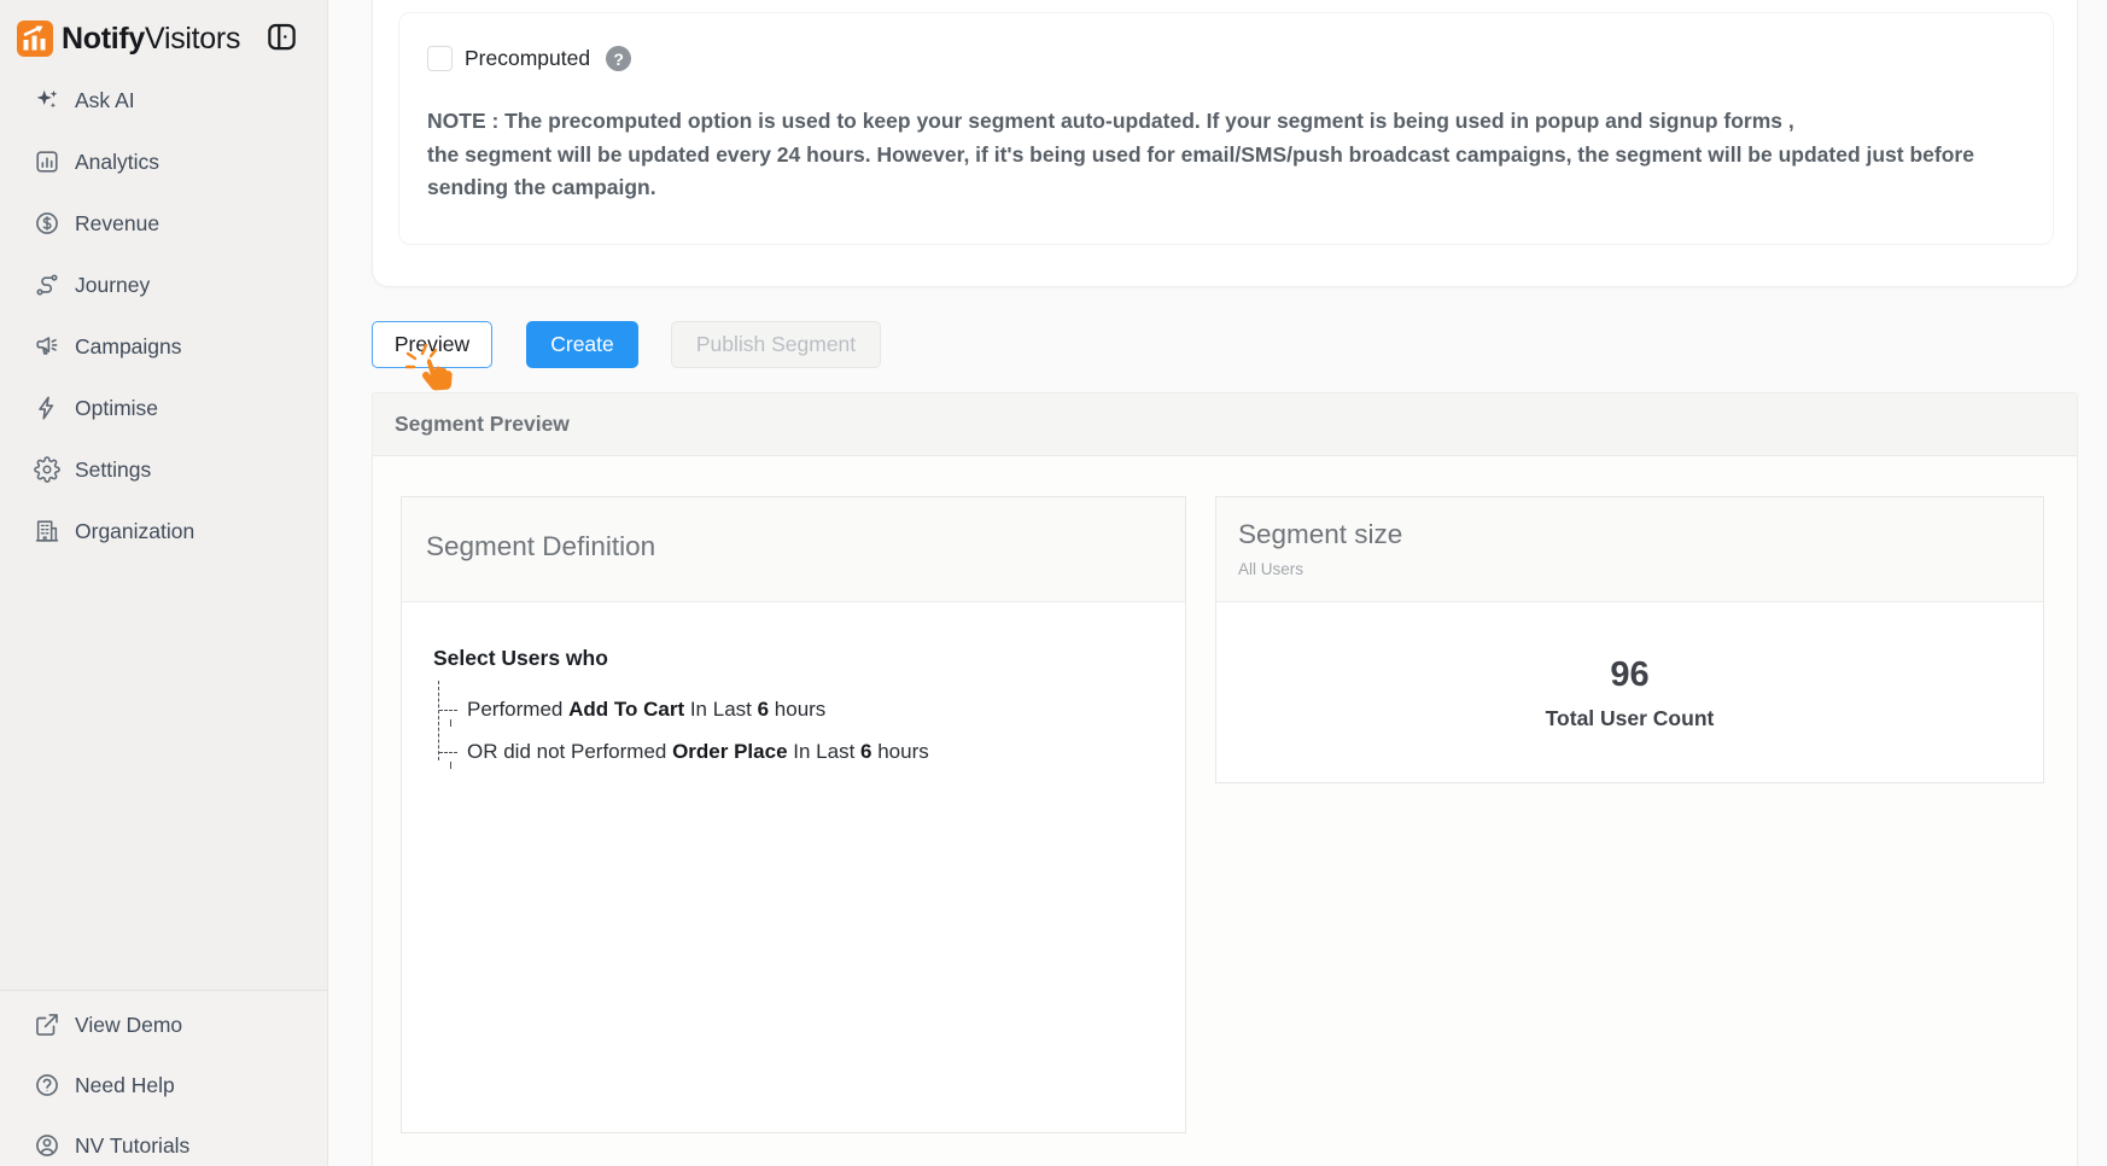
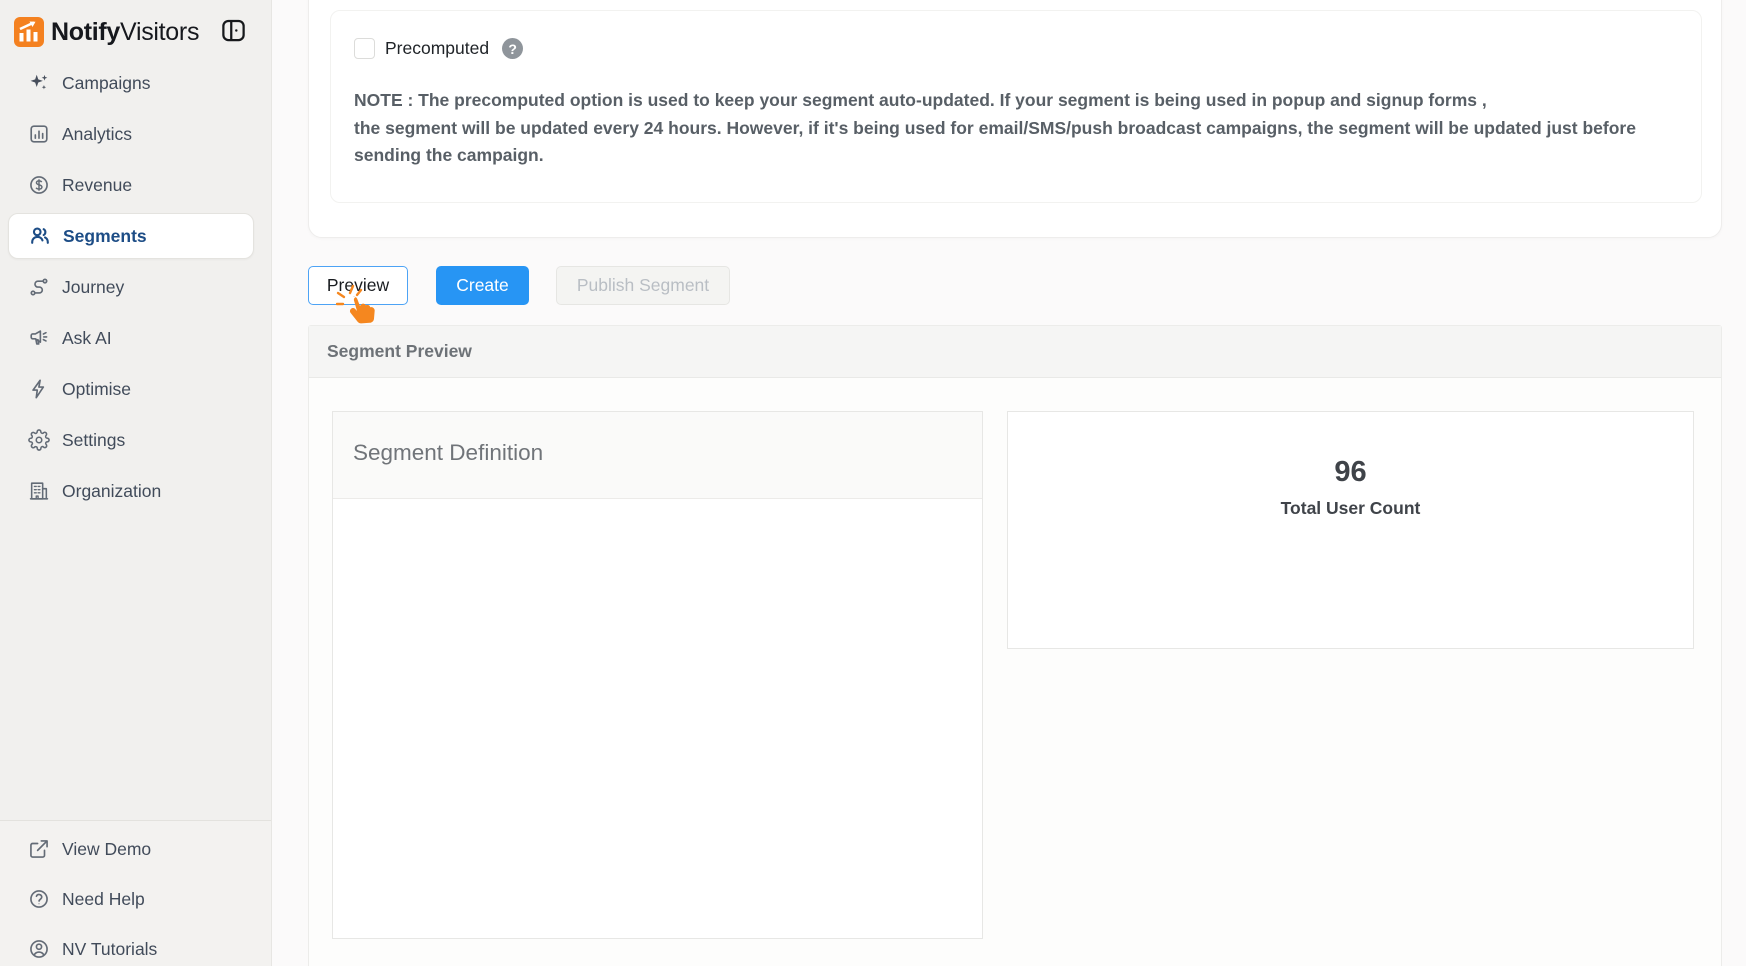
  NotifyVisitors
- Ask AI
+ Campaigns
  Analytics
  Revenue
+ Segments
  Journey
- Campaigns
+ Ask AI
  Optimise
  Settings
  Organization
  View Demo
  Need Help
  NV Tutorials
  Precomputed
  ?
  NOTE : The precomputed option is used to keep your segment auto-updated. If your segment is being used in popup and signup forms ,
  the segment will be updated every 24 hours. However, if it's being used for email/SMS/push broadcast campaigns, the segment will be updated just before
  sending the campaign.
  Preview
  Create
  Publish Segment
  Segment Preview
  Segment Definition
- Select Users who
- Performed Add To Cart In Last 6 hours
- OR did not Performed Order Place In Last 6 hours
- Segment size
- All Users
  96
  Total User Count
